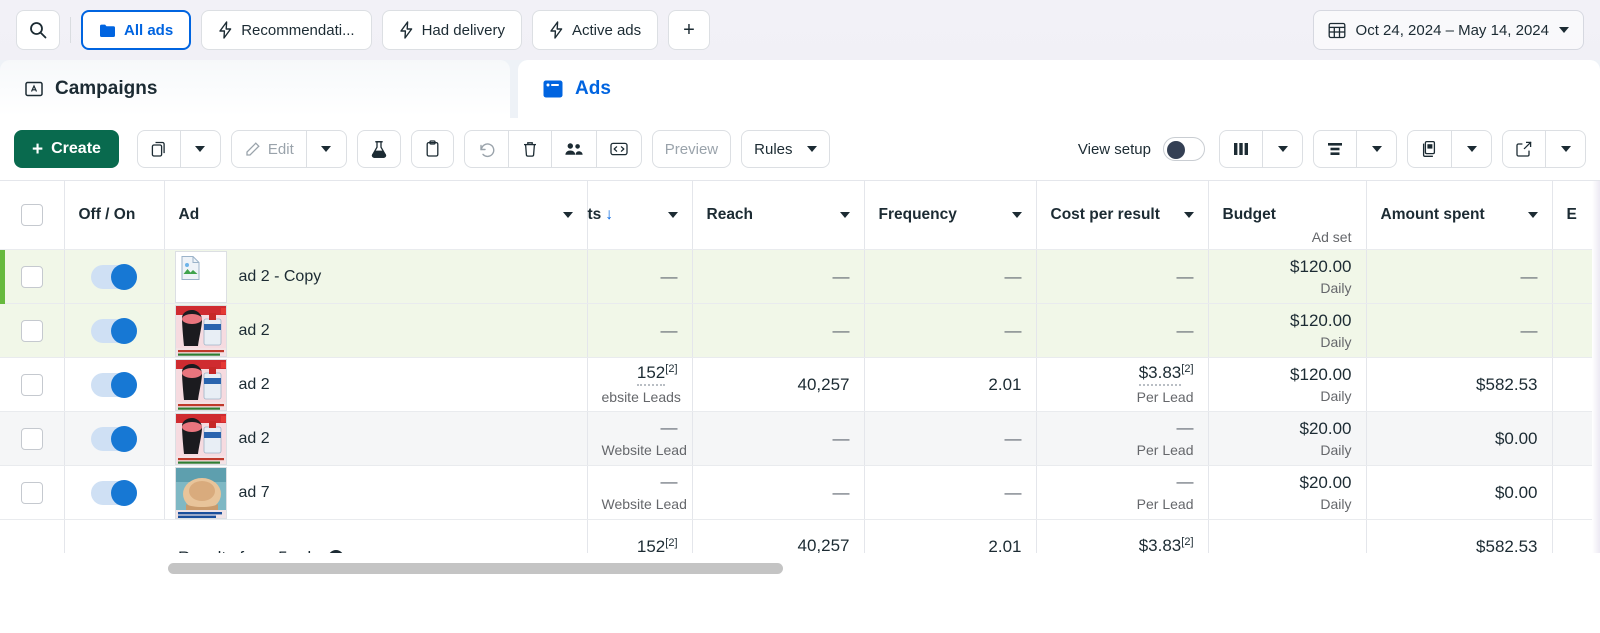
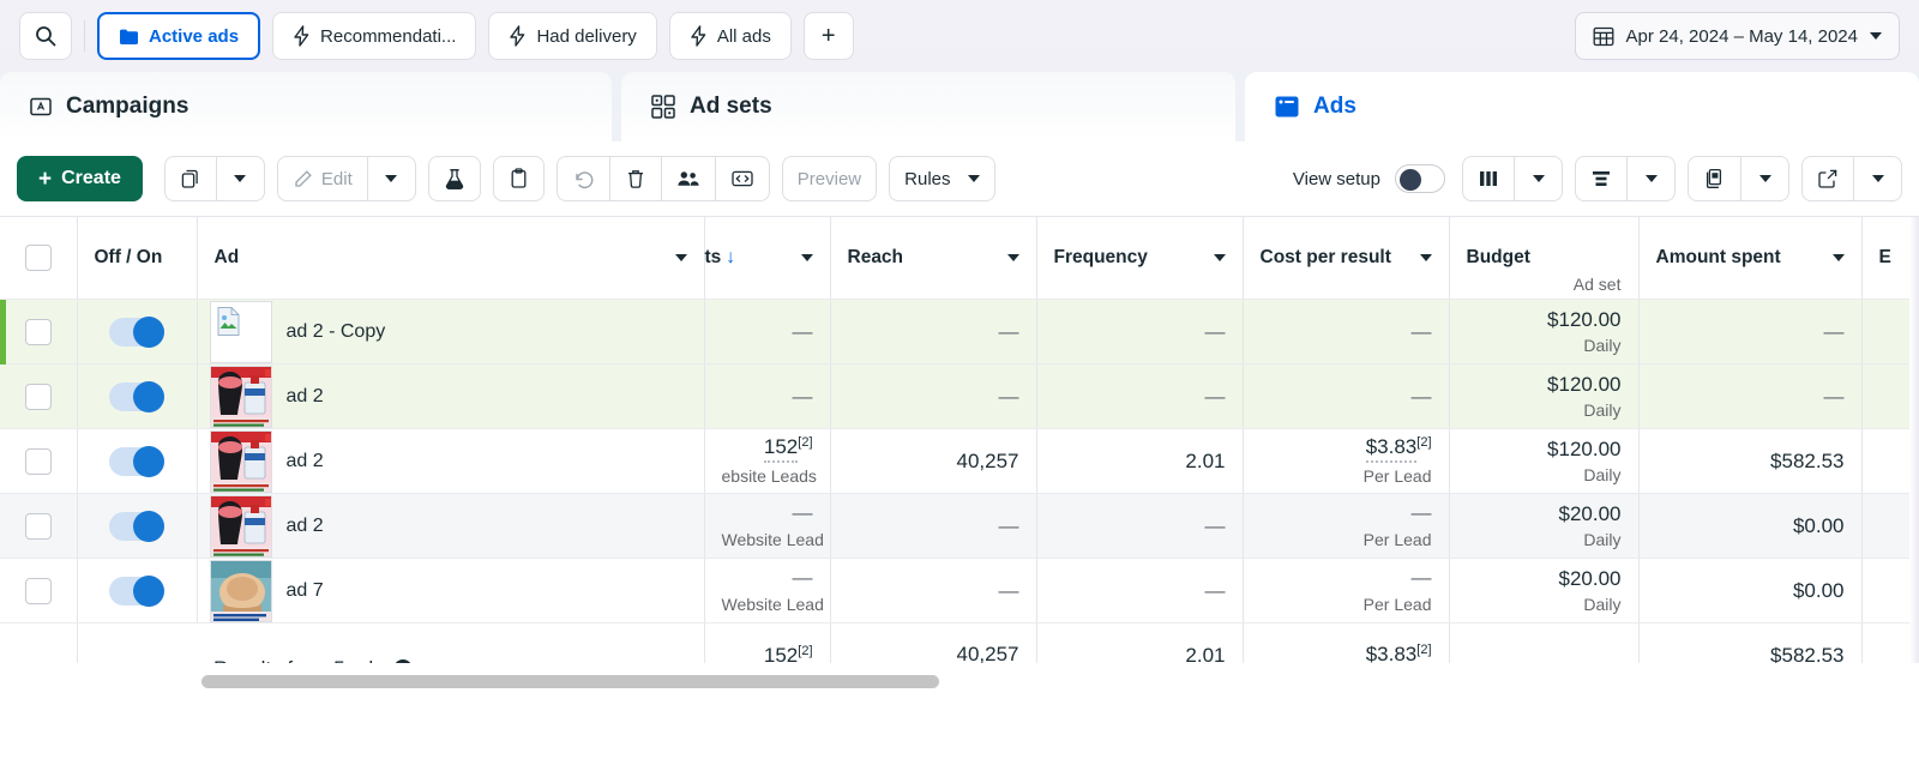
- All ads
+ Active ads
  Recommendati...
  Had delivery
- Active ads
+ All ads
  +
- Oct 24, 2024 – May 14, 2024
+ Apr 24, 2024 – May 14, 2024
  Campaigns
+ Ad sets
  Ads
  +
  Create
  Edit
  Preview
  Rules
  View setup
  	Off / On	Ad	ts ↓	Reach	Frequency	Cost per result	BudgetAd set	Amount spent	E
  		ad 2 - Copy	—	—	—	—	$120.00Daily	—
  		ad 2	—	—	—	—	$120.00Daily	—
  		ad 2	152[2] ebsite Leads	40,257	2.01	$3.83[2] Per Lead	$120.00Daily	$582.53
  		ad 2	— Website Lead	—	—	— Per Lead	$20.00Daily	$0.00
  		ad 7	— Website Lead	—	—	— Per Lead	$20.00Daily	$0.00
